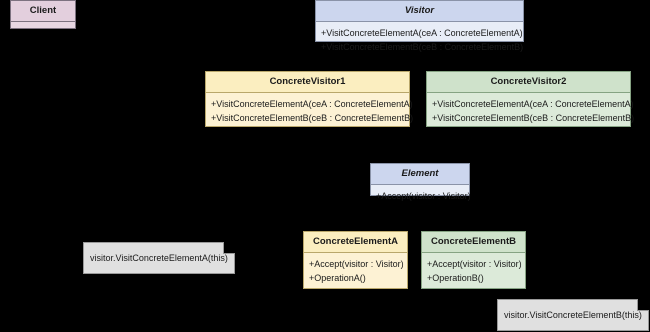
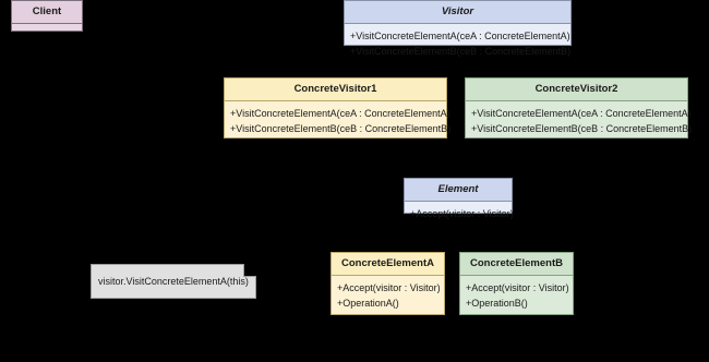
  Client
  Visitor
  +VisitConcreteElementA(ceA : ConcreteElementA)
  +VisitConcreteElementB(ceB : ConcreteElementB)
  ConcreteVisitor1
  +VisitConcreteElementA(ceA : ConcreteElementA)
  +VisitConcreteElementB(ceB : ConcreteElementB)
  ConcreteVisitor2
  +VisitConcreteElementA(ceA : ConcreteElementA)
  +VisitConcreteElementB(ceB : ConcreteElementB)
  Element
  +Accept(visitor : Visitor)
  ConcreteElementA
  +Accept(visitor : Visitor)
  +OperationA()
  ConcreteElementB
  +Accept(visitor : Visitor)
  +OperationB()
  visitor.VisitConcreteElementA(this)
- visitor.VisitConcreteElementB(this)
